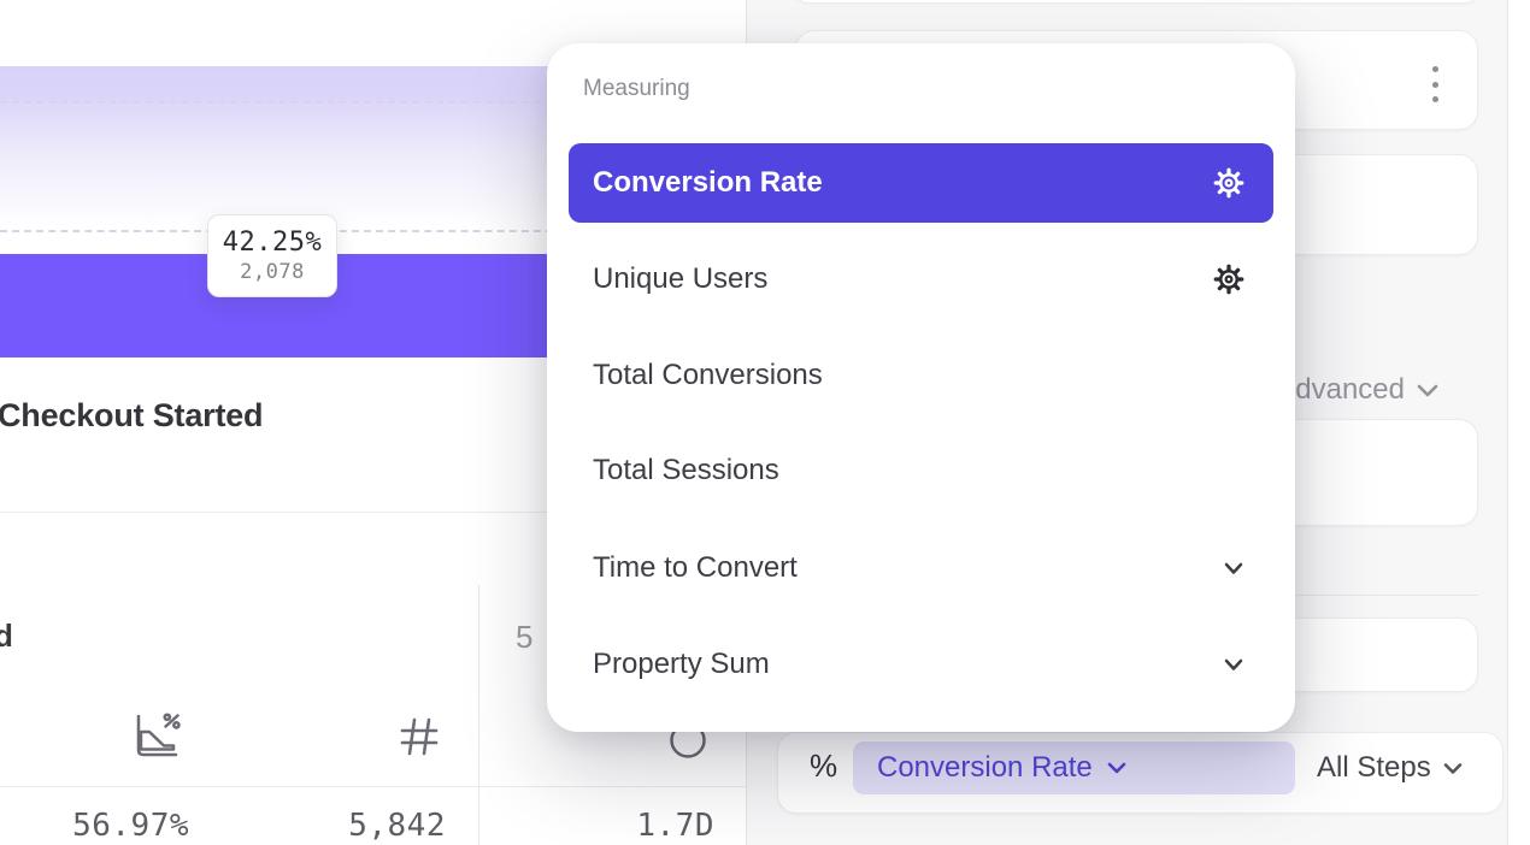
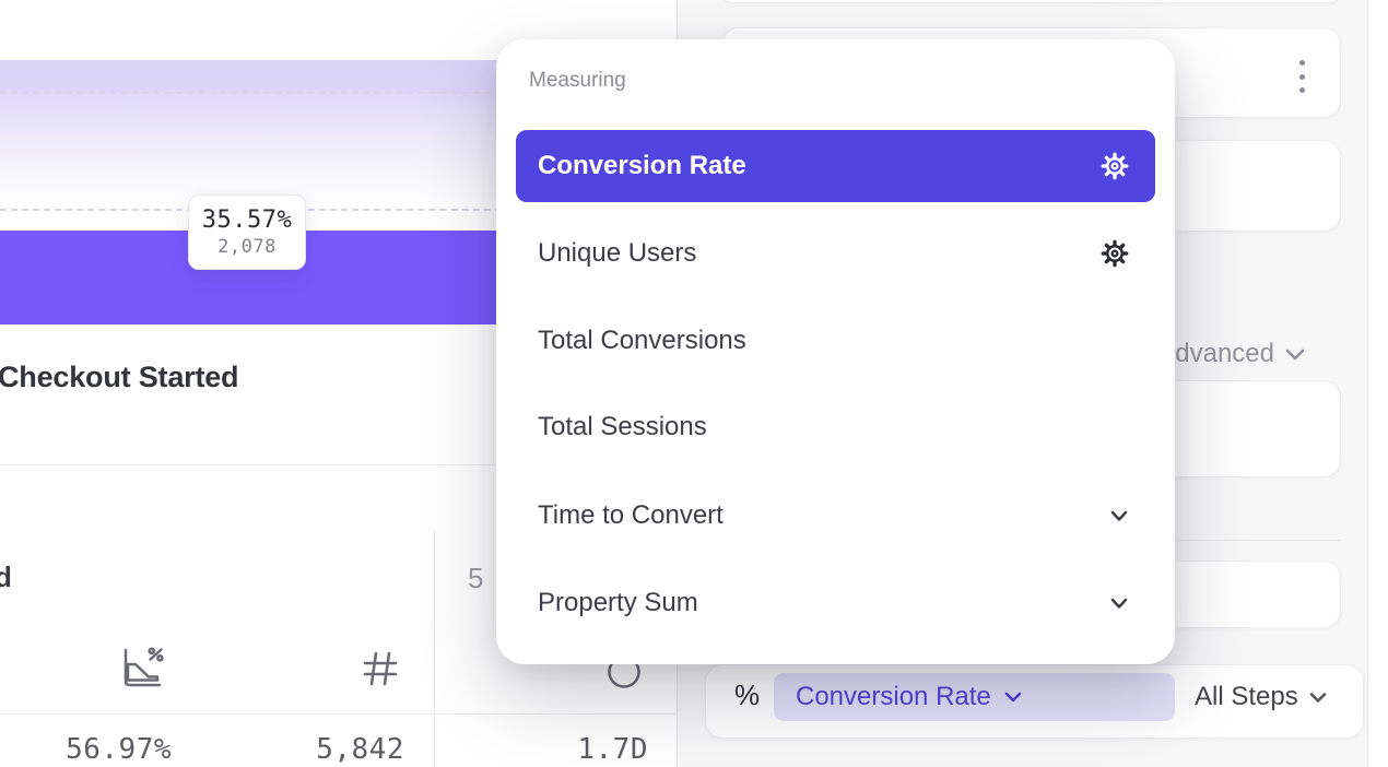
- 42.25%
+ 35.57%
  2,078
  Checkout Started
  d
  5
  56.97%
  5,842
  1.7D
  dvanced
  %
  Conversion Rate
  All Steps
  Measuring
  Conversion Rate
  Unique Users
  Total Conversions
  Total Sessions
  Time to Convert
  Property Sum
